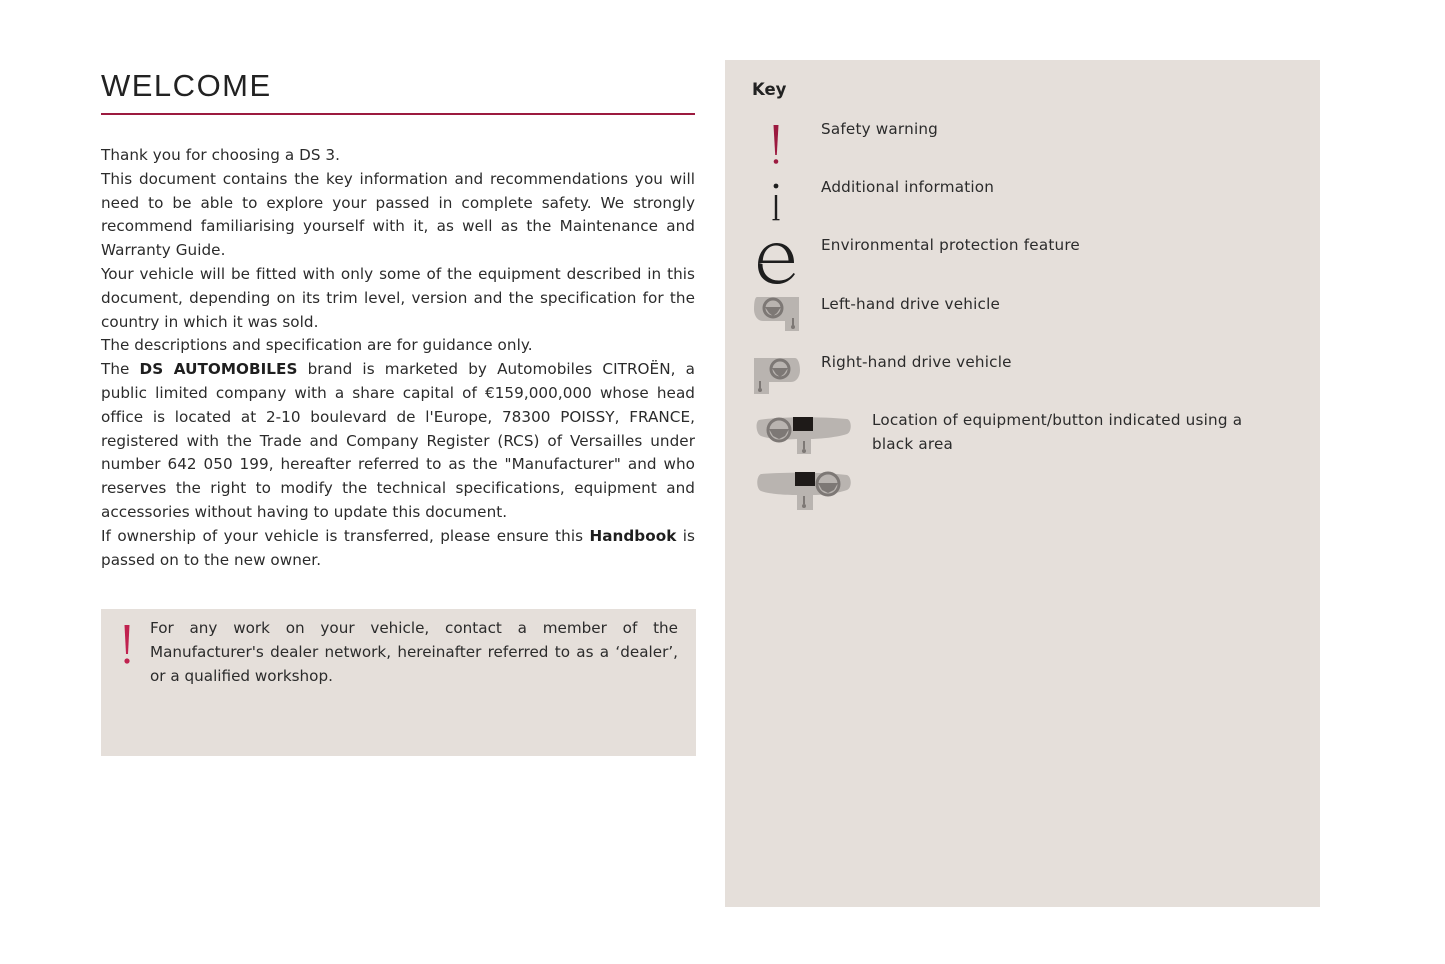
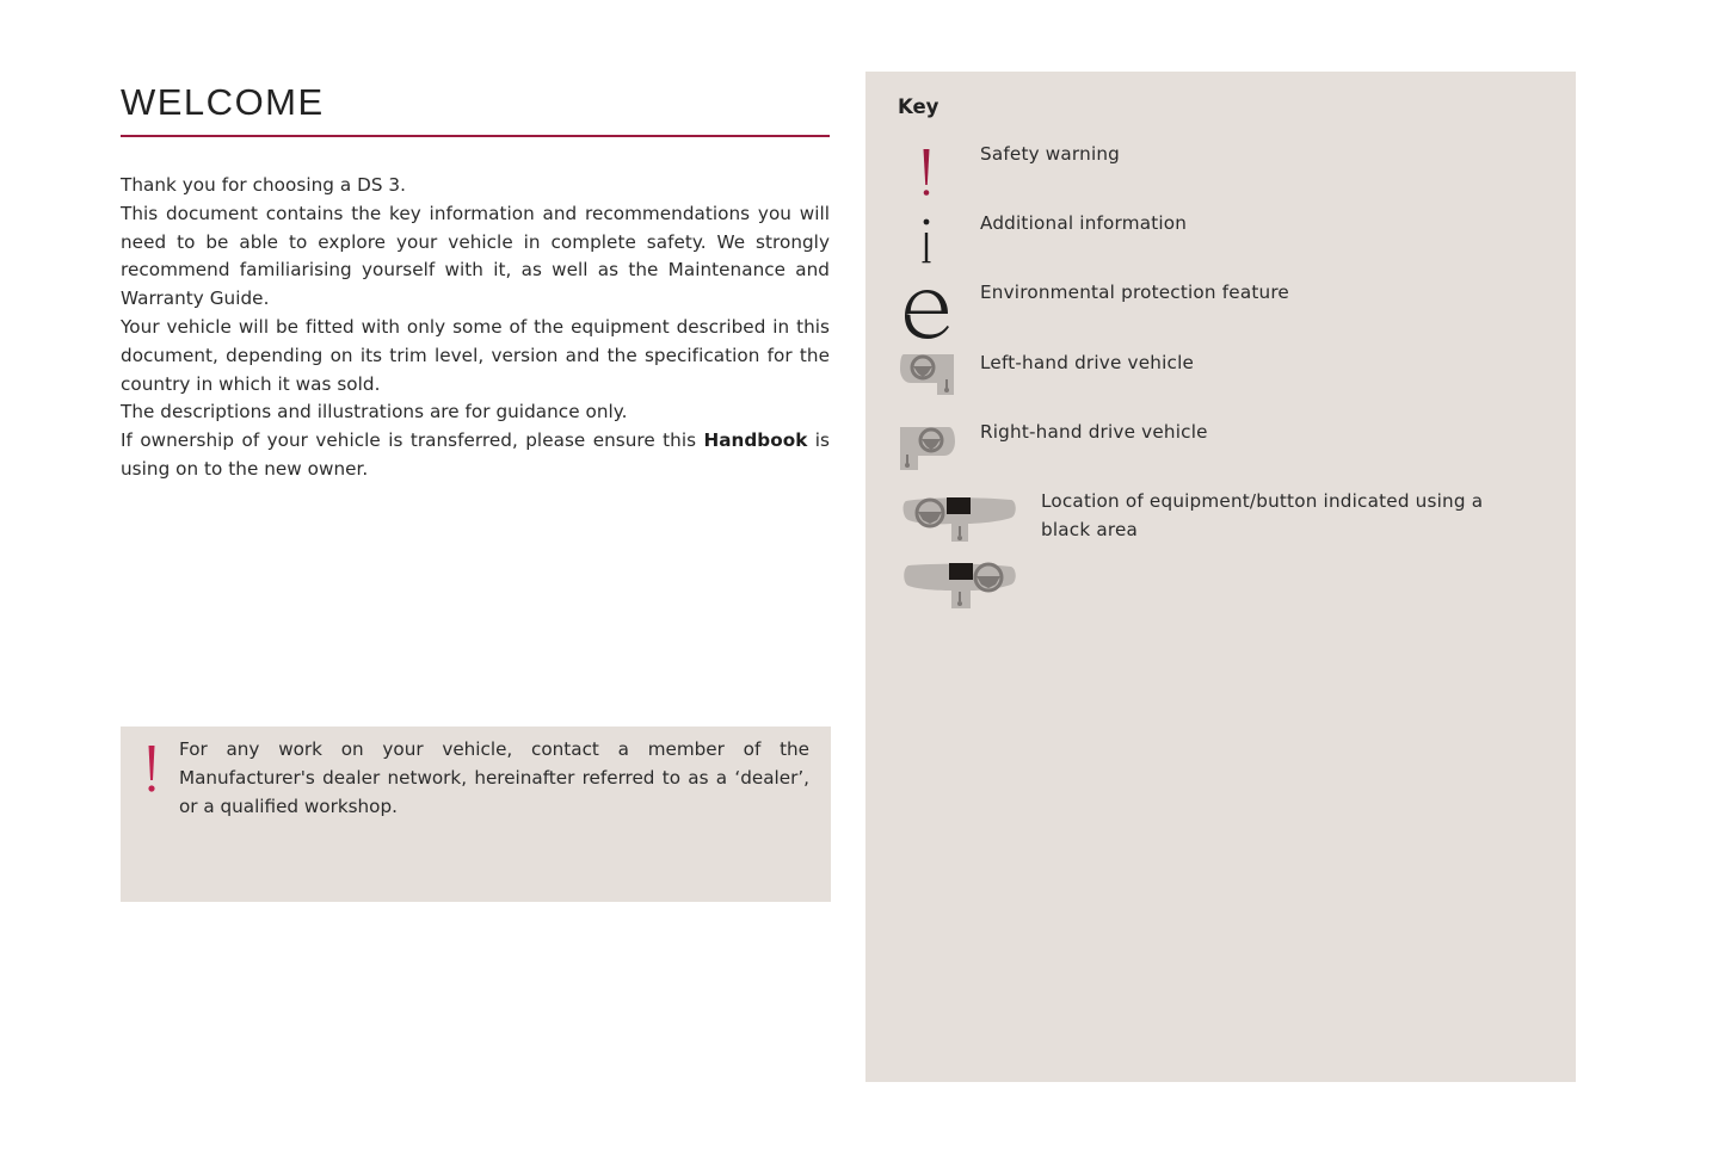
  WELCOME
  Thank you for choosing a DS 3.
- This document contains the key information and recommendations you will need to be able to explore your passed in complete safety. We strongly recommend familiarising yourself with it, as well as the Maintenance and Warranty Guide.
+ This document contains the key information and recommendations you will need to be able to explore your vehicle in complete safety. We strongly recommend familiarising yourself with it, as well as the Maintenance and Warranty Guide.
  Your vehicle will be fitted with only some of the equipment described in this document, depending on its trim level, version and the specification for the country in which it was sold.
- The descriptions and specification are for guidance only.
+ The descriptions and illustrations are for guidance only.
- The DS AUTOMOBILES brand is marketed by Automobiles CITROËN, a public limited company with a share capital of €159,000,000 whose head office is located at 2-10 boulevard de l'Europe, 78300 POISSY, FRANCE, registered with the Trade and Company Register (RCS) of Versailles under number 642 050 199, hereafter referred to as the "Manufacturer" and who reserves the right to modify the technical specifications, equipment and accessories without having to update this document.
- If ownership of your vehicle is transferred, please ensure this Handbook is passed on to the new owner.
+ If ownership of your vehicle is transferred, please ensure this Handbook is using on to the new owner.
  For any work on your vehicle, contact a member of the Manufacturer's dealer network, hereinafter referred to as a ‘dealer’, or a qualified workshop.
  Key
  Safety warning
  Additional information
  Environmental protection feature
  Left-hand drive vehicle
  Right-hand drive vehicle
  Location of equipment/button indicated using a black area
